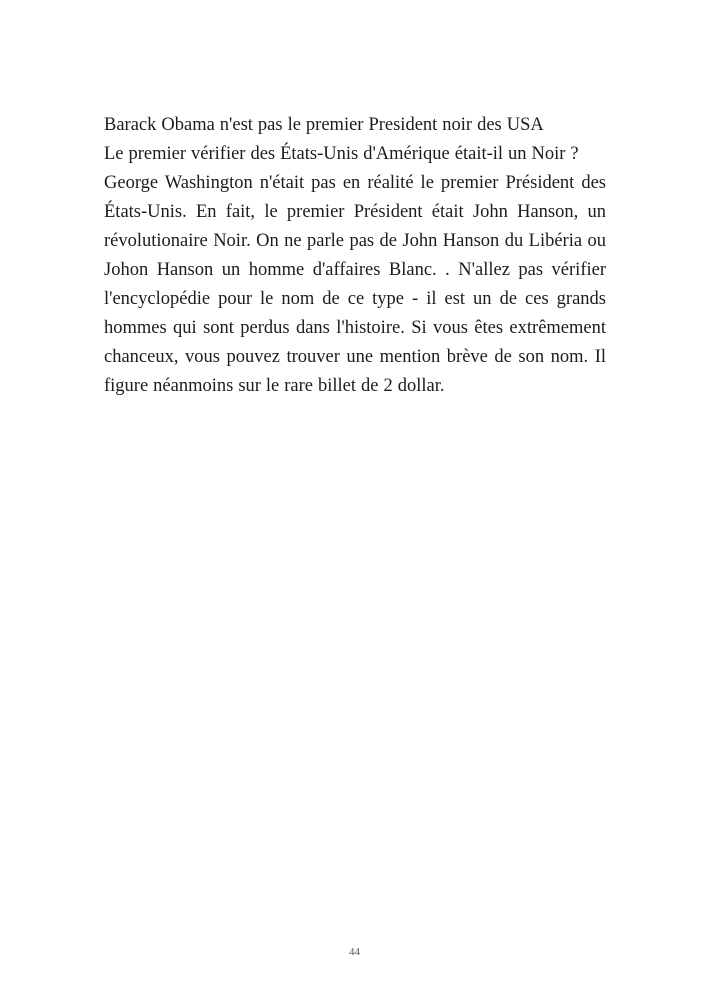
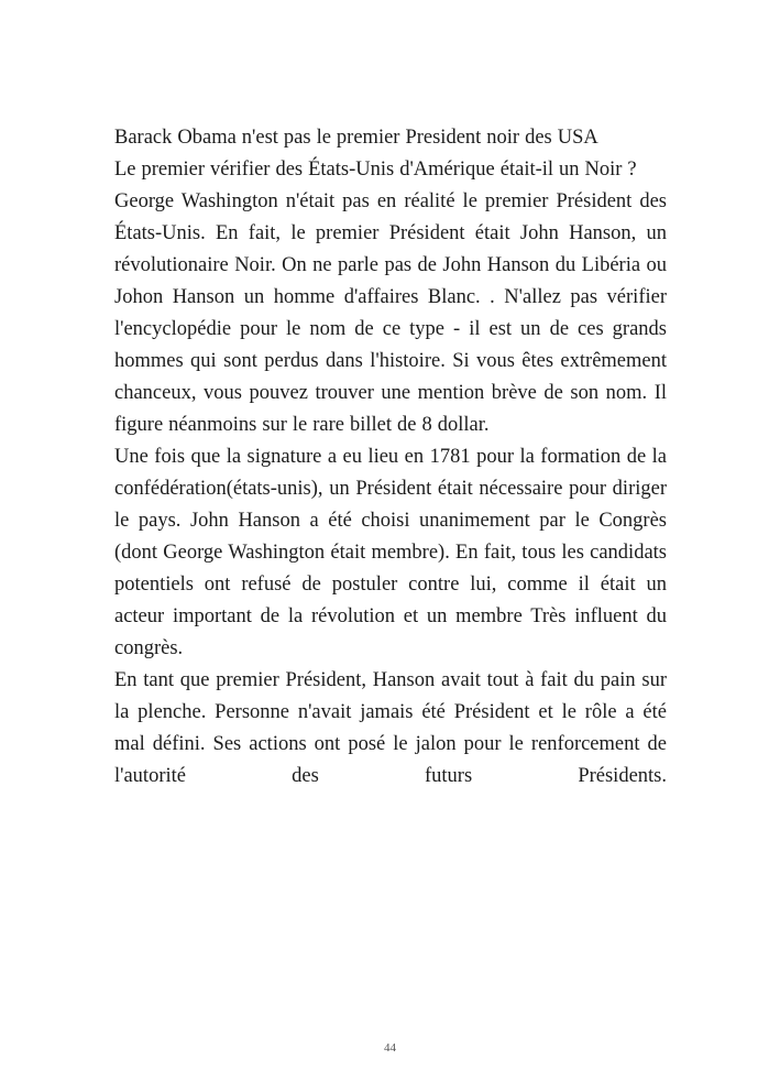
  Barack Obama n'est pas le premier President noir des USA
  Le premier vérifier des États-Unis d'Amérique était-il un Noir ?
- George Washington n'était pas en réalité le premier Président des États-Unis. En fait, le premier Président était John Hanson, un révolutionaire Noir. On ne parle pas de John Hanson du Libéria ou Johon Hanson un homme d'affaires Blanc. . N'allez pas vérifier l'encyclopédie pour le nom de ce type - il est un de ces grands hommes qui sont perdus dans l'histoire. Si vous êtes extrêmement chanceux, vous pouvez trouver une mention brève de son nom. Il figure néanmoins sur le rare billet de 2 dollar.
+ George Washington n'était pas en réalité le premier Président des États-Unis. En fait, le premier Président était John Hanson, un révolutionaire Noir. On ne parle pas de John Hanson du Libéria ou Johon Hanson un homme d'affaires Blanc. . N'allez pas vérifier l'encyclopédie pour le nom de ce type - il est un de ces grands hommes qui sont perdus dans l'histoire. Si vous êtes extrêmement chanceux, vous pouvez trouver une mention brève de son nom. Il figure néanmoins sur le rare billet de 8 dollar.
+ Une fois que la signature a eu lieu en 1781 pour la formation de la confédération(états-unis), un Président était nécessaire pour diriger le pays. John Hanson a été choisi unanimement par le Congrès (dont George Washington était membre). En fait, tous les candidats potentiels ont refusé de postuler contre lui, comme il était un acteur important de la révolution et un membre Très influent du congrès.
+ En tant que premier Président, Hanson avait tout à fait du pain sur la plenche. Personne n'avait jamais été Président et le rôle a été mal défini. Ses actions ont posé le jalon pour le renforcement de l'autorité des futurs Présidents.
  44
